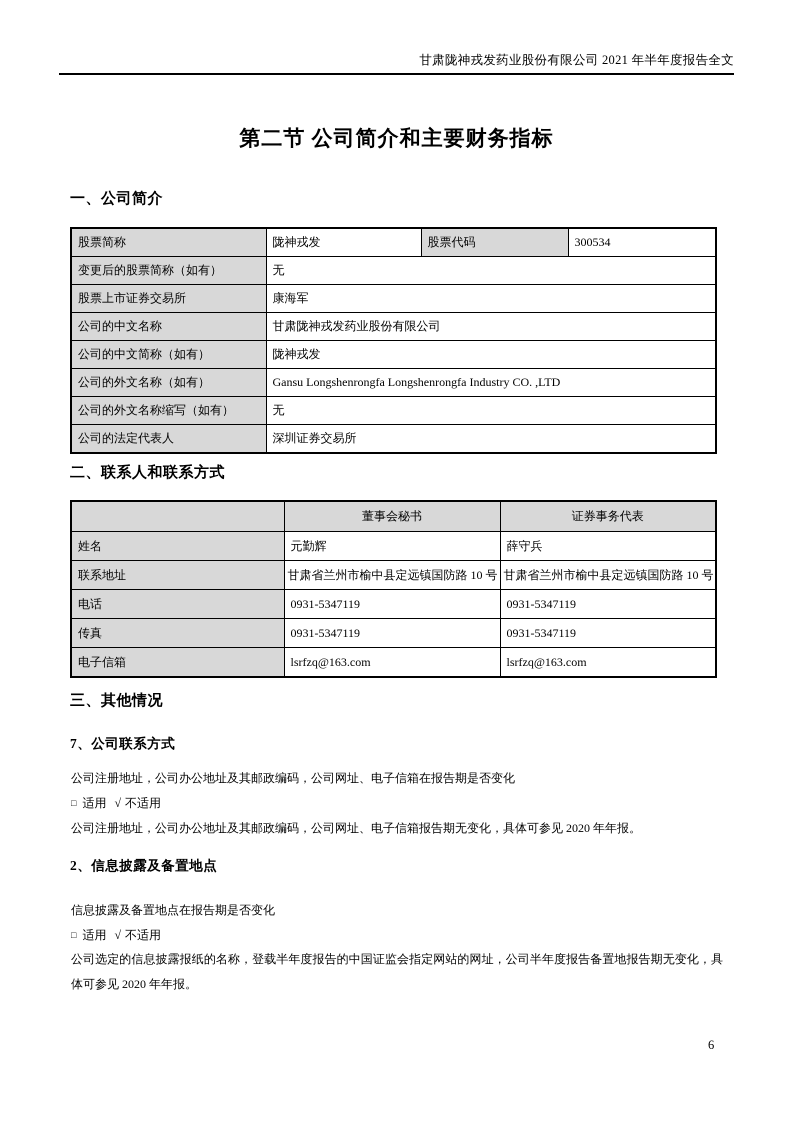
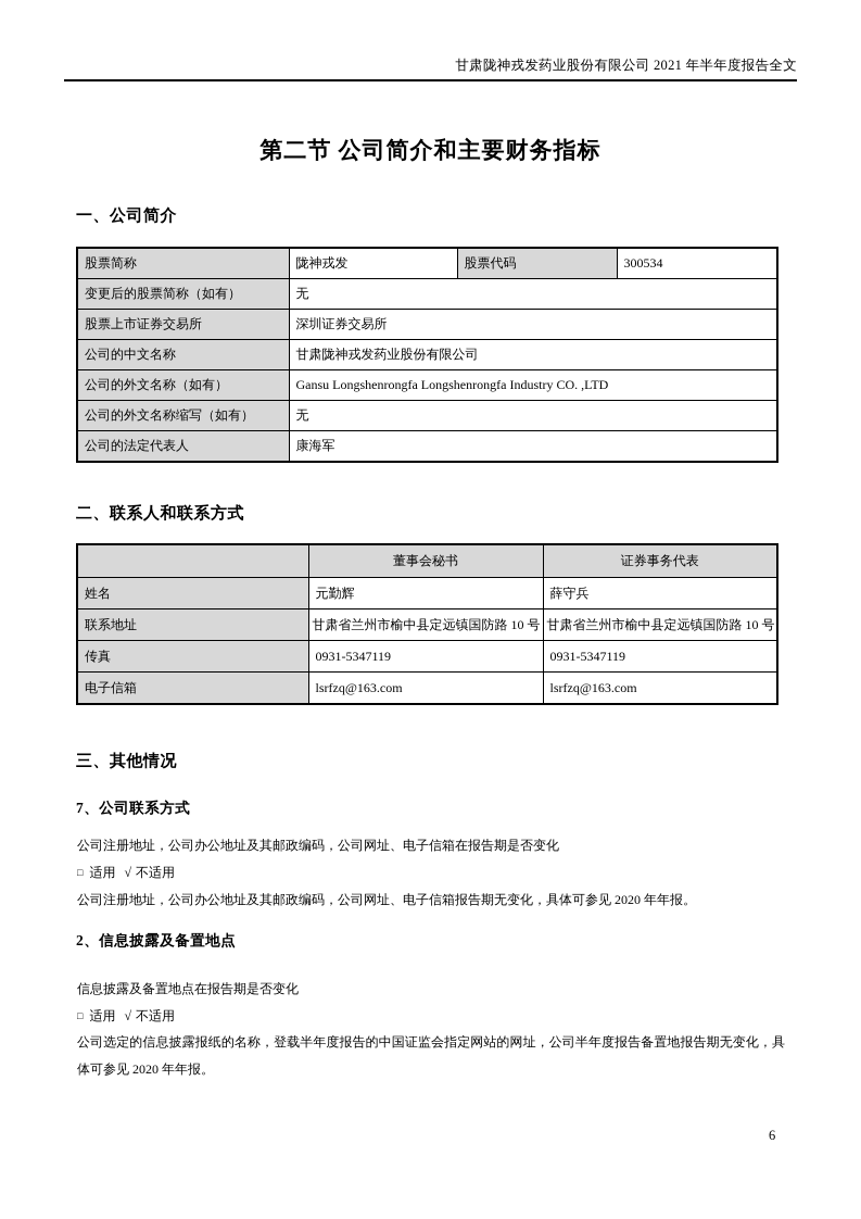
  甘肃陇神戎发药业股份有限公司 2021 年半年度报告全文
  第二节 公司简介和主要财务指标
  一、公司简介
  股票简称	陇神戎发	股票代码	300534
  变更后的股票简称（如有）	无
- 股票上市证券交易所	康海军
+ 股票上市证券交易所	深圳证券交易所
  公司的中文名称	甘肃陇神戎发药业股份有限公司
- 公司的中文简称（如有）	陇神戎发
  公司的外文名称（如有）	Gansu Longshenrongfa Longshenrongfa Industry CO. ,LTD
  公司的外文名称缩写（如有）	无
- 公司的法定代表人	深圳证券交易所
+ 公司的法定代表人	康海军
  二、联系人和联系方式
  	董事会秘书	证券事务代表
  姓名	元勤辉	薛守兵
  联系地址	甘肃省兰州市榆中县定远镇国防路 10 号	甘肃省兰州市榆中县定远镇国防路 10 号
- 电话	0931-5347119	0931-5347119
  传真	0931-5347119	0931-5347119
  电子信箱	lsrfzq@163.com	lsrfzq@163.com
  三、其他情况
  7、公司联系方式
  公司注册地址，公司办公地址及其邮政编码，公司网址、电子信箱在报告期是否变化
  □ 适用 √ 不适用
  公司注册地址，公司办公地址及其邮政编码，公司网址、电子信箱报告期无变化，具体可参见 2020 年年报。
  2、信息披露及备置地点
  信息披露及备置地点在报告期是否变化
  □ 适用 √ 不适用
  公司选定的信息披露报纸的名称，登载半年度报告的中国证监会指定网站的网址，公司半年度报告备置地报告期无变化，具体可参见 2020 年年报。
  6
